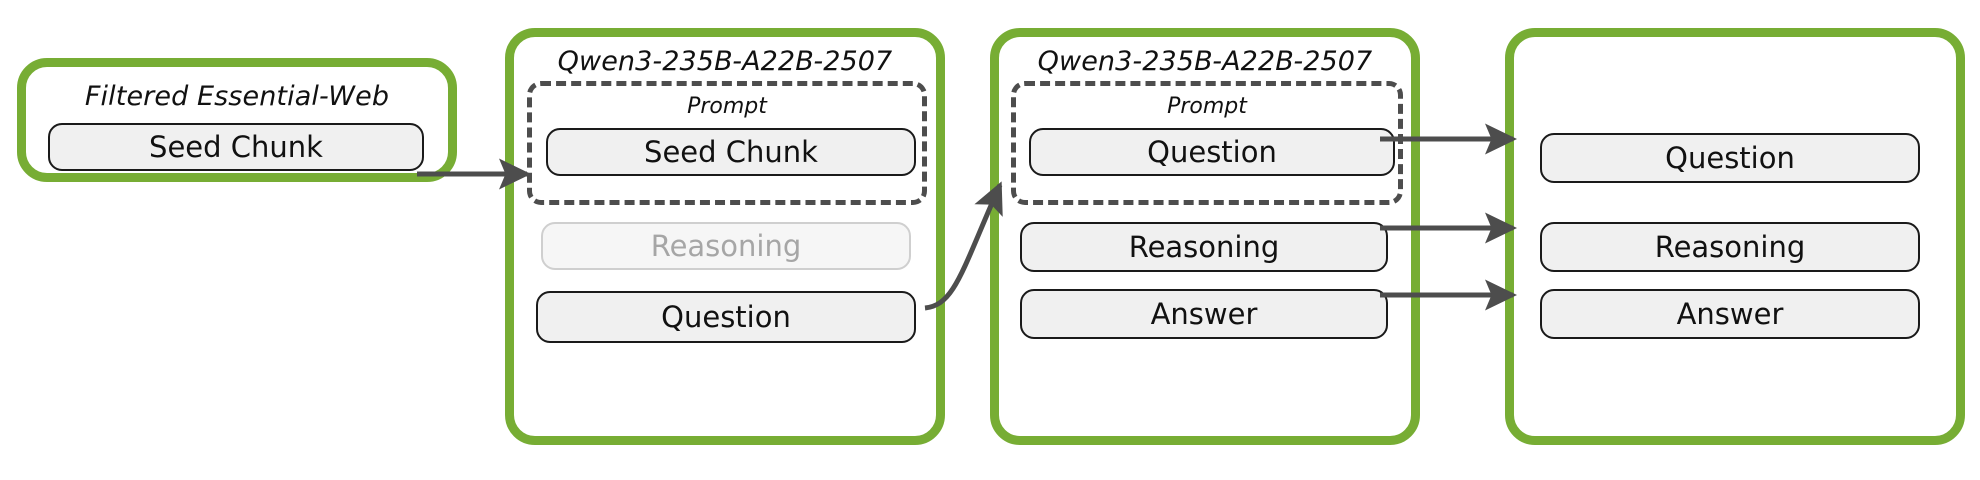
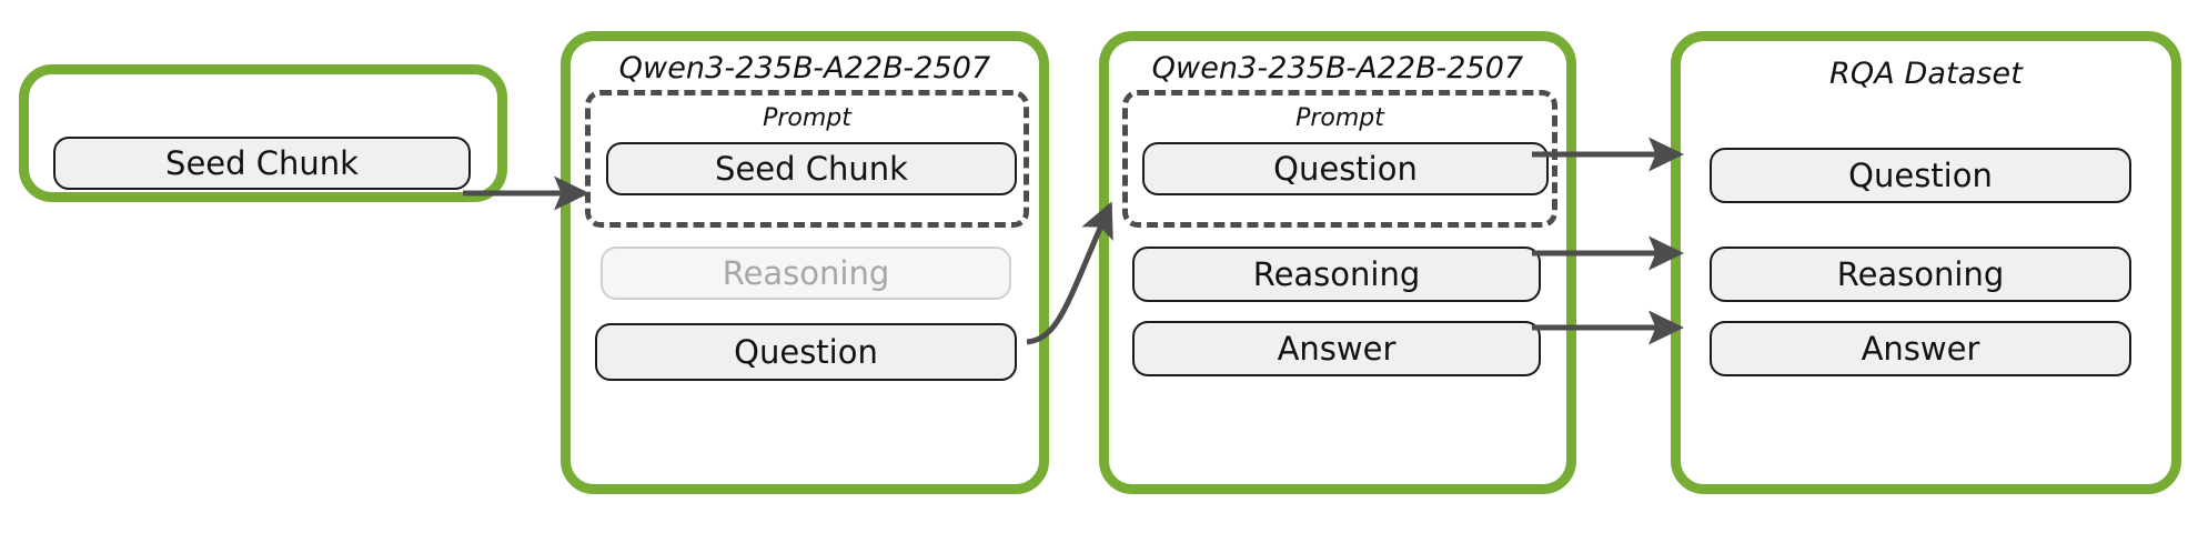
- Filtered Essential-Web
  Seed Chunk
  Qwen3-235B-A22B-2507
  Prompt
  Seed Chunk
  Reasoning
  Question
  Qwen3-235B-A22B-2507
  Prompt
  Question
  Reasoning
  Answer
+ RQA Dataset
  Question
  Reasoning
  Answer
